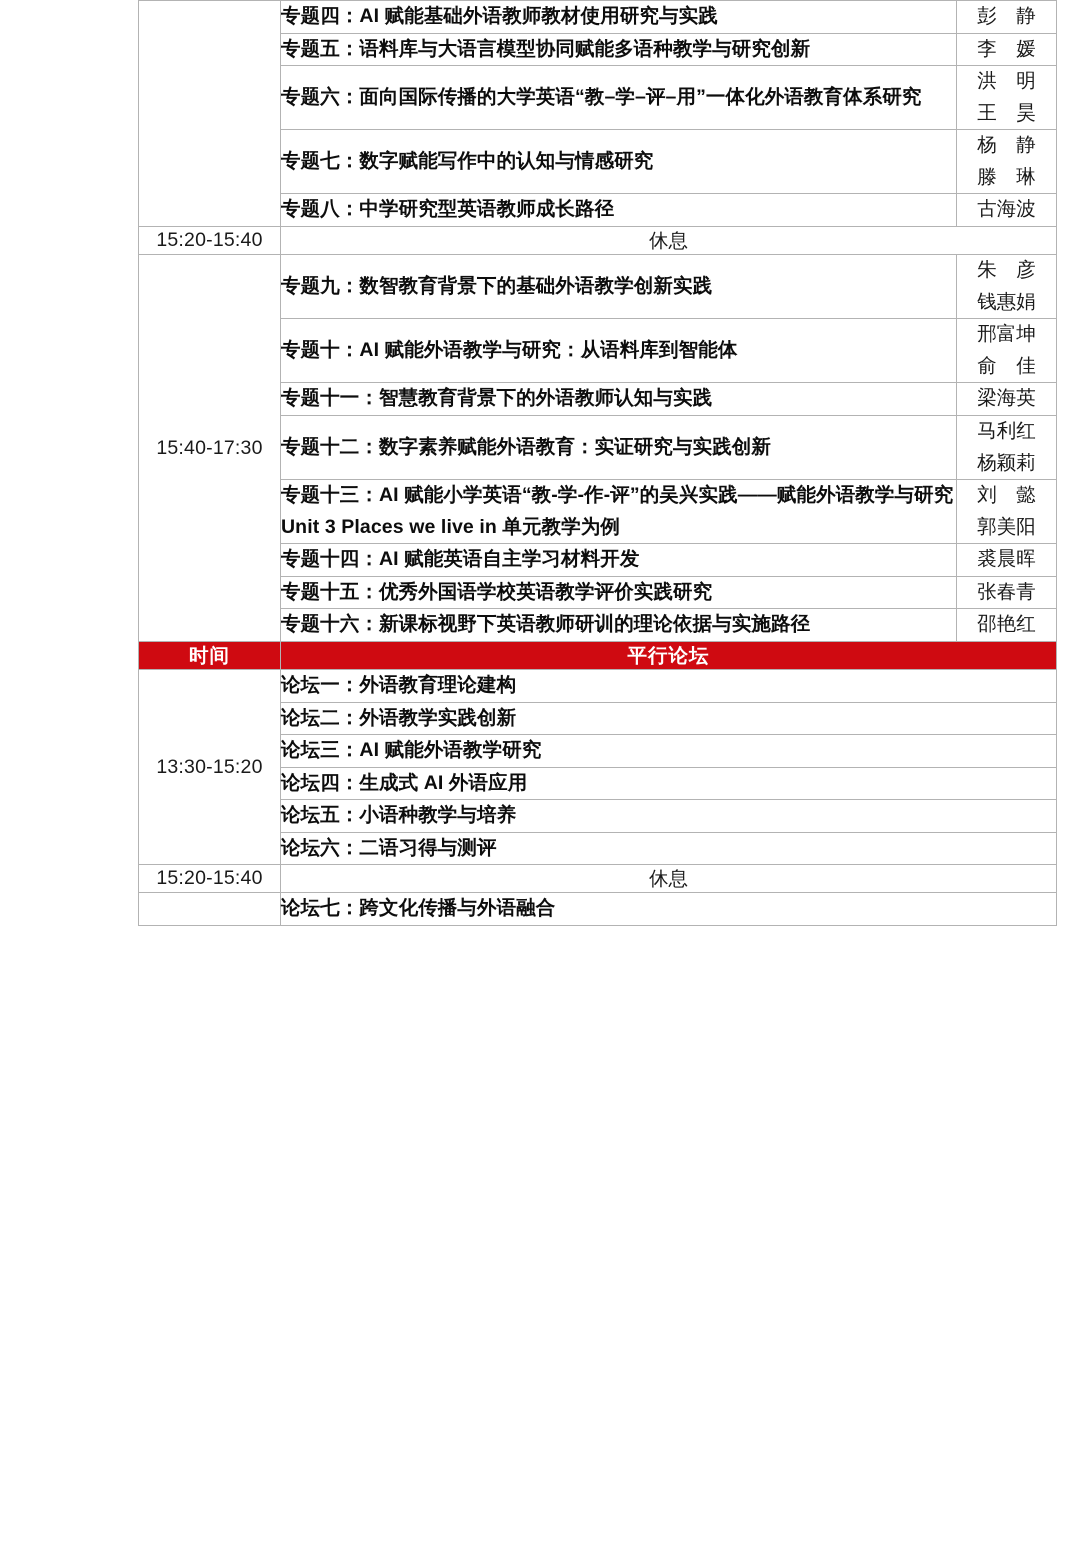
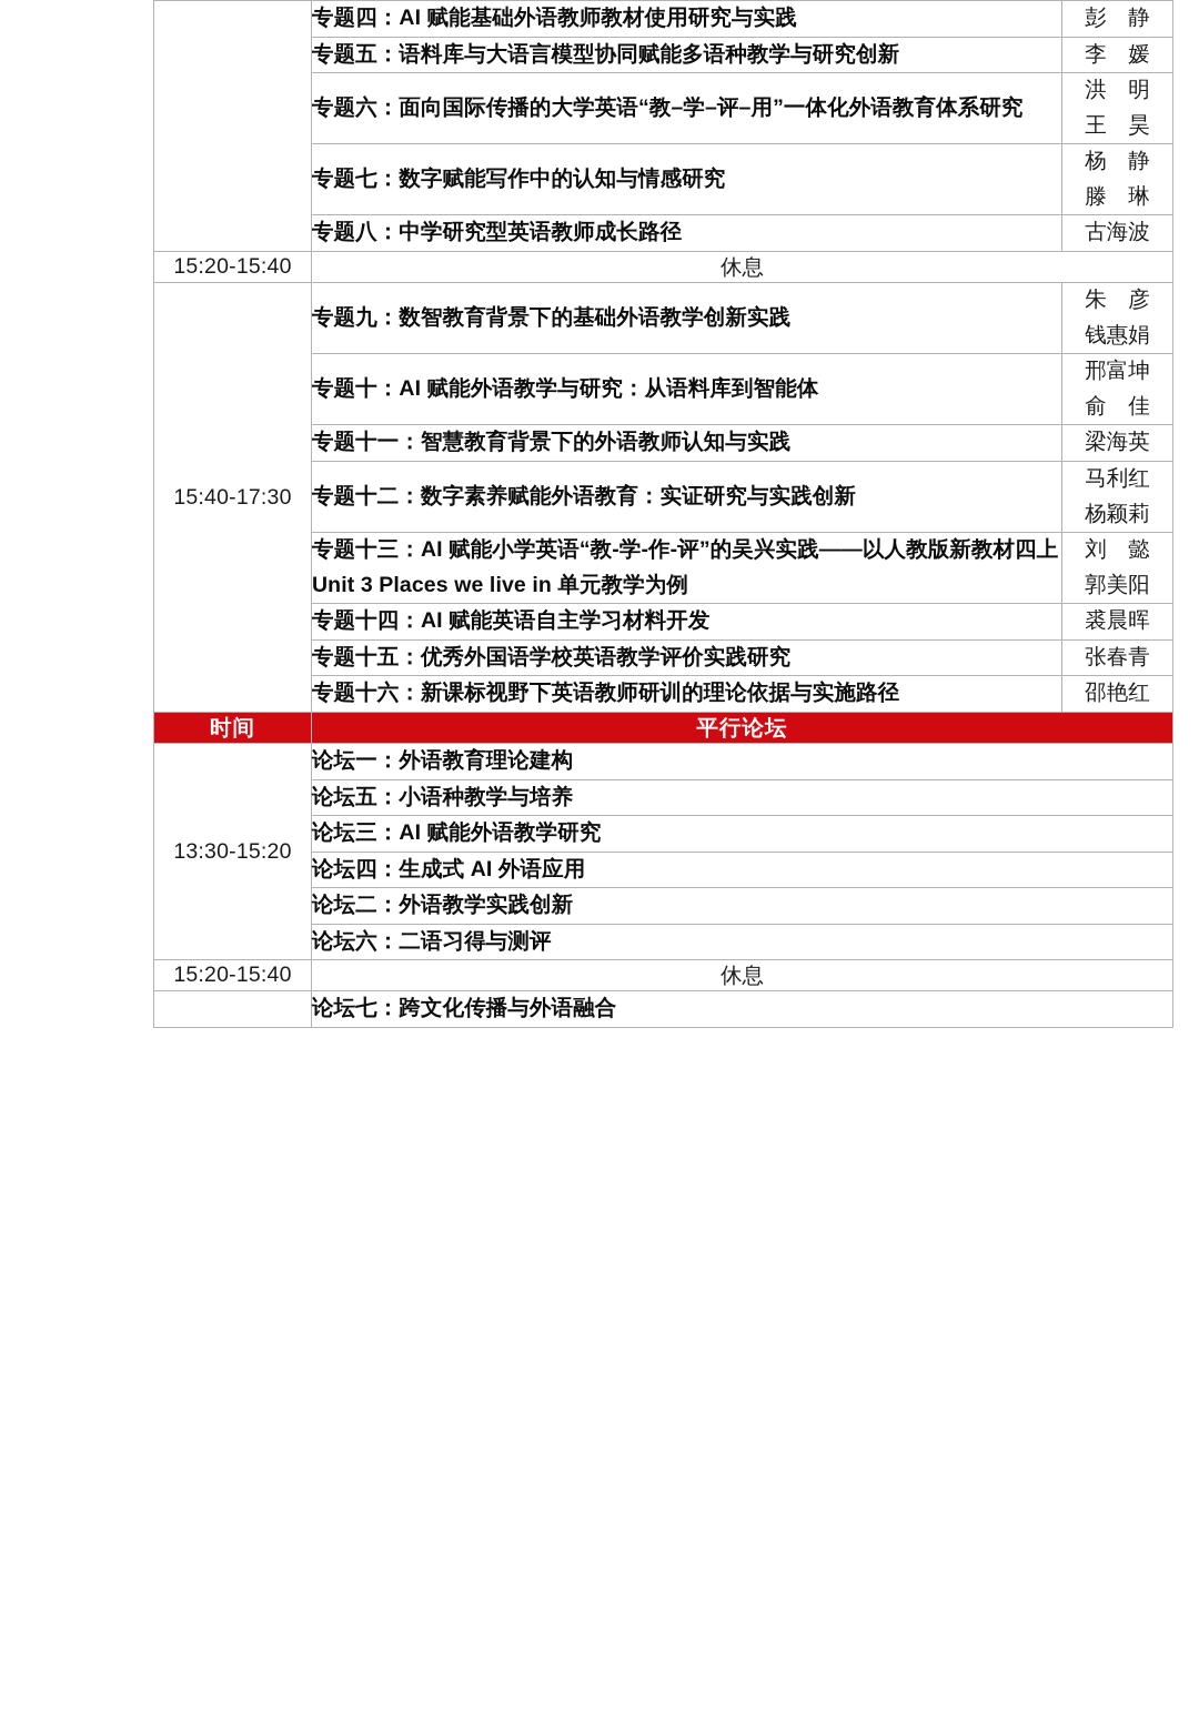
  	专题四：AI 赋能基础外语教师教材使用研究与实践	彭 静
  专题五：语料库与大语言模型协同赋能多语种教学与研究创新	李 媛
  专题六：面向国际传播的大学英语“教–学–评–用”一体化外语教育体系研究	洪 明 王 昊
  专题七：数字赋能写作中的认知与情感研究	杨 静 滕 琳
  专题八：中学研究型英语教师成长路径	古海波
  15:20-15:40	休息
  15:40-17:30	专题九：数智教育背景下的基础外语教学创新实践	朱 彦 钱惠娟
  专题十：AI 赋能外语教学与研究：从语料库到智能体	邢富坤 俞 佳
  专题十一：智慧教育背景下的外语教师认知与实践	梁海英
  专题十二：数字素养赋能外语教育：实证研究与实践创新	马利红 杨颖莉
- 专题十三：AI 赋能小学英语“教-学-作-评”的吴兴实践——赋能外语教学与研究 Unit 3 Places we live in 单元教学为例	刘 懿 郭美阳
+ 专题十三：AI 赋能小学英语“教-学-作-评”的吴兴实践——以人教版新教材四上 Unit 3 Places we live in 单元教学为例	刘 懿 郭美阳
  专题十四：AI 赋能英语自主学习材料开发	裘晨晖
  专题十五：优秀外国语学校英语教学评价实践研究	张春青
  专题十六：新课标视野下英语教师研训的理论依据与实施路径	邵艳红
  时间	平行论坛
  13:30-15:20	论坛一：外语教育理论建构
- 论坛二：外语教学实践创新
+ 论坛五：小语种教学与培养
  论坛三：AI 赋能外语教学研究
  论坛四：生成式 AI 外语应用
- 论坛五：小语种教学与培养
+ 论坛二：外语教学实践创新
  论坛六：二语习得与测评
  15:20-15:40	休息
  	论坛七：跨文化传播与外语融合
